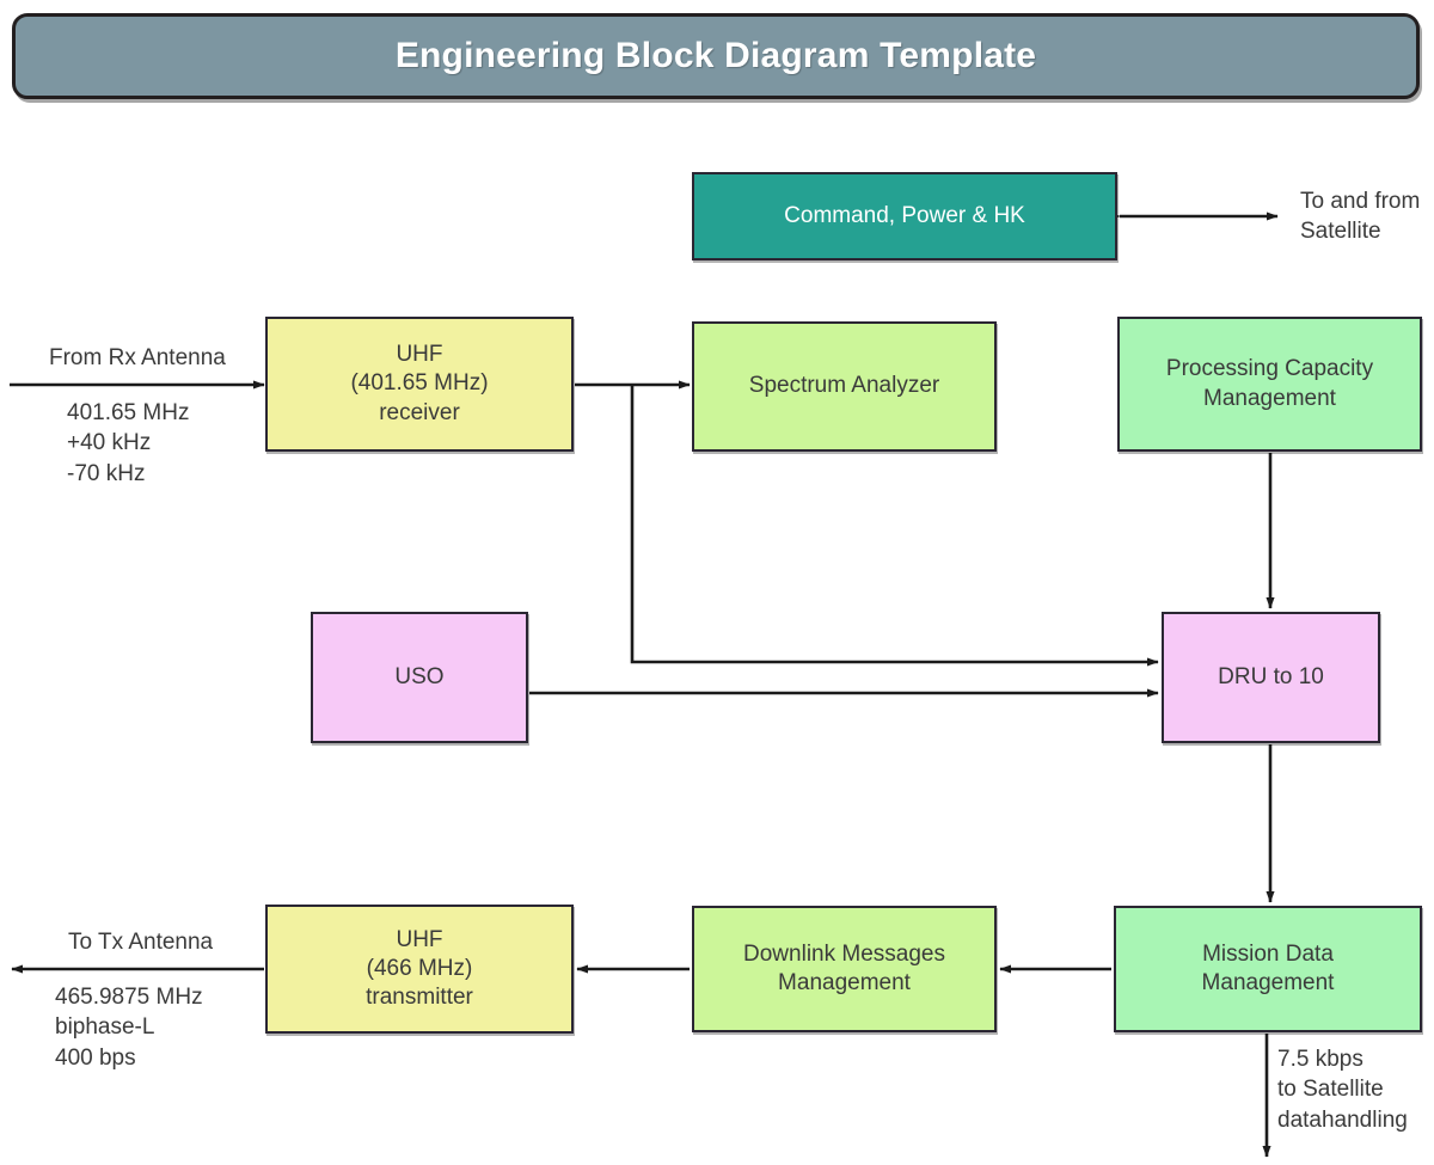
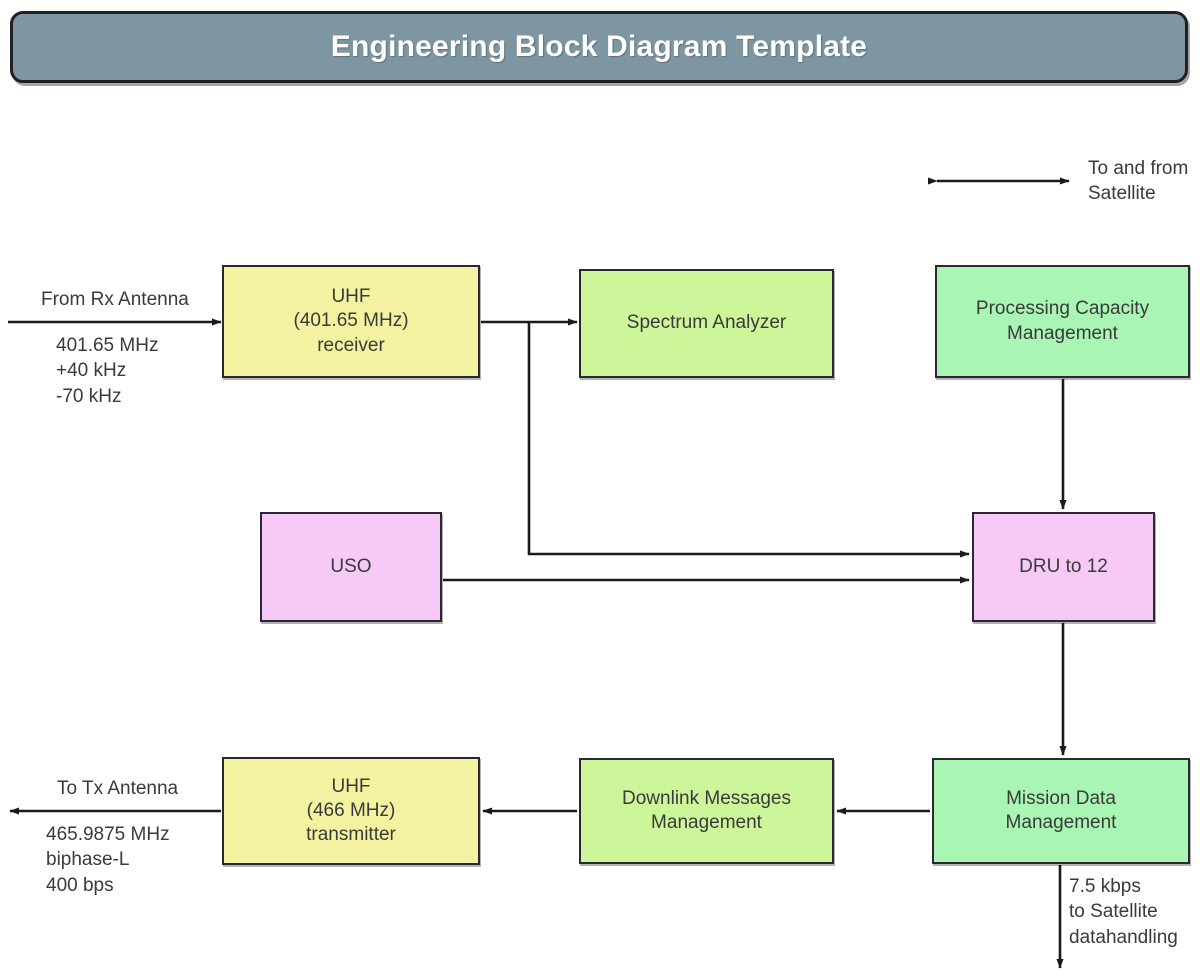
  Engineering Block Diagram Template
- Command, Power & HK
  UHF
  (401.65 MHz)
  receiver
  Spectrum Analyzer
  Processing Capacity
  Management
  USO
- DRU to 10
+ DRU to 12
  UHF
  (466 MHz)
  transmitter
  Downlink Messages
  Management
  Mission Data
  Management
  To and from
  Satellite
  From Rx Antenna
  401.65 MHz
  +40 kHz
  -70 kHz
  To Tx Antenna
  465.9875 MHz
  biphase-L
  400 bps
  7.5 kbps
  to Satellite
  datahandling
